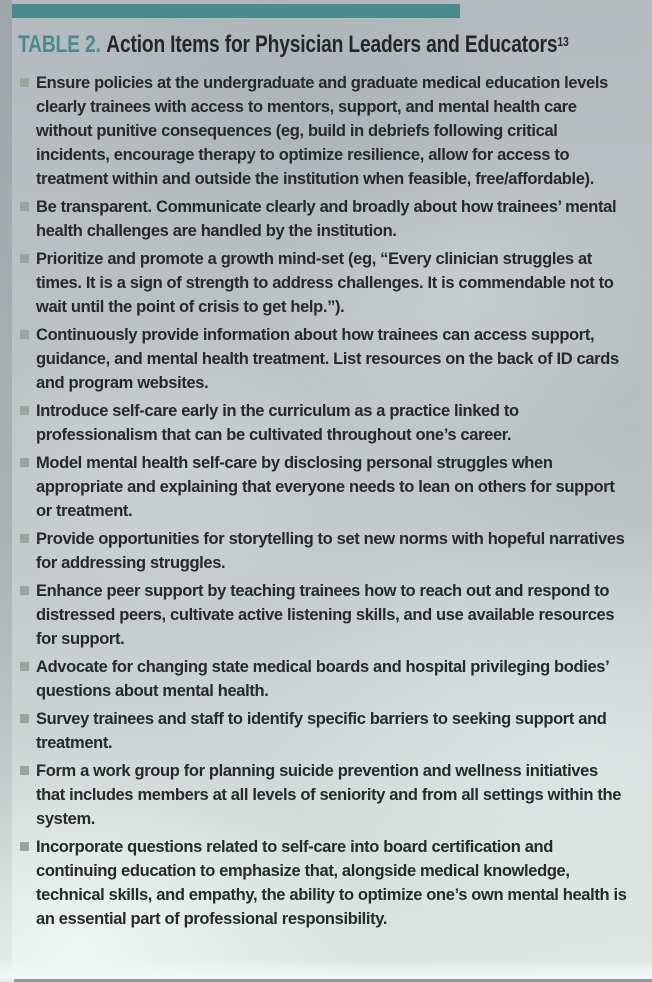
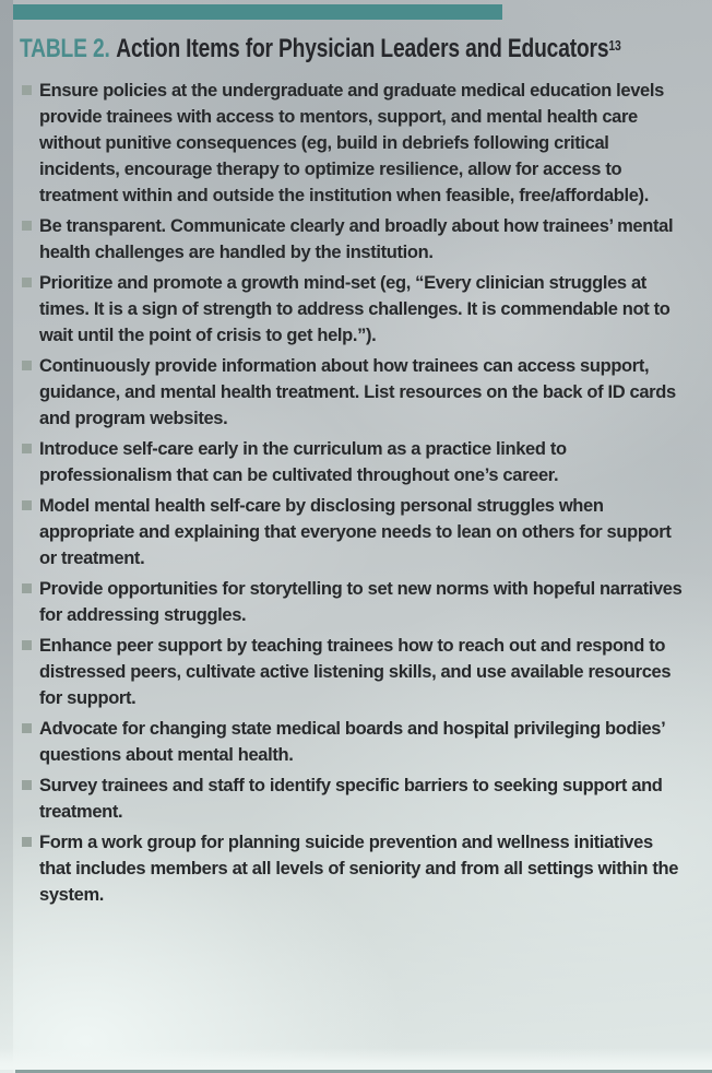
  TABLE 2. Action Items for Physician Leaders and Educators13
- Ensure policies at the undergraduate and graduate medical education levels clearly trainees with access to mentors, support, and mental health care without punitive consequences (eg, build in debriefs following critical incidents, encourage therapy to optimize resilience, allow for access to treatment within and outside the institution when feasible, free/affordable).
+ Ensure policies at the undergraduate and graduate medical education levels provide trainees with access to mentors, support, and mental health care without punitive consequences (eg, build in debriefs following critical incidents, encourage therapy to optimize resilience, allow for access to treatment within and outside the institution when feasible, free/affordable).
  Be transparent. Communicate clearly and broadly about how trainees’ mental health challenges are handled by the institution.
  Prioritize and promote a growth mind-set (eg, “Every clinician struggles at times. It is a sign of strength to address challenges. It is commendable not to wait until the point of crisis to get help.”).
  Continuously provide information about how trainees can access support, guidance, and mental health treatment. List resources on the back of ID cards and program websites.
  Introduce self-care early in the curriculum as a practice linked to professionalism that can be cultivated throughout one’s career.
  Model mental health self-care by disclosing personal struggles when appropriate and explaining that everyone needs to lean on others for support or treatment.
  Provide opportunities for storytelling to set new norms with hopeful narratives for addressing struggles.
  Enhance peer support by teaching trainees how to reach out and respond to distressed peers, cultivate active listening skills, and use available resources for support.
  Advocate for changing state medical boards and hospital privileging bodies’ questions about mental health.
  Survey trainees and staff to identify specific barriers to seeking support and treatment.
  Form a work group for planning suicide prevention and wellness initiatives that includes members at all levels of seniority and from all settings within the system.
- Incorporate questions related to self-care into board certification and continuing education to emphasize that, alongside medical knowledge, technical skills, and empathy, the ability to optimize one’s own mental health is an essential part of professional responsibility.
